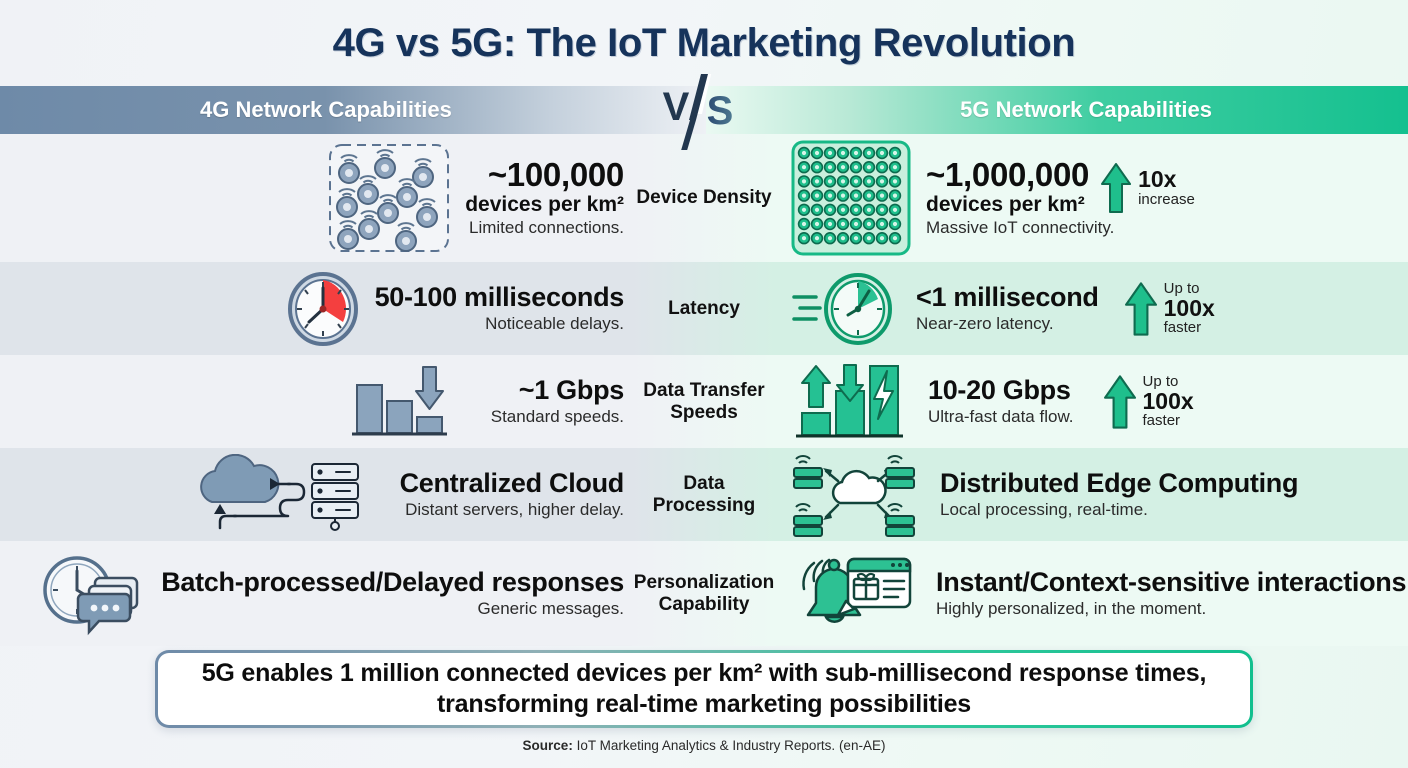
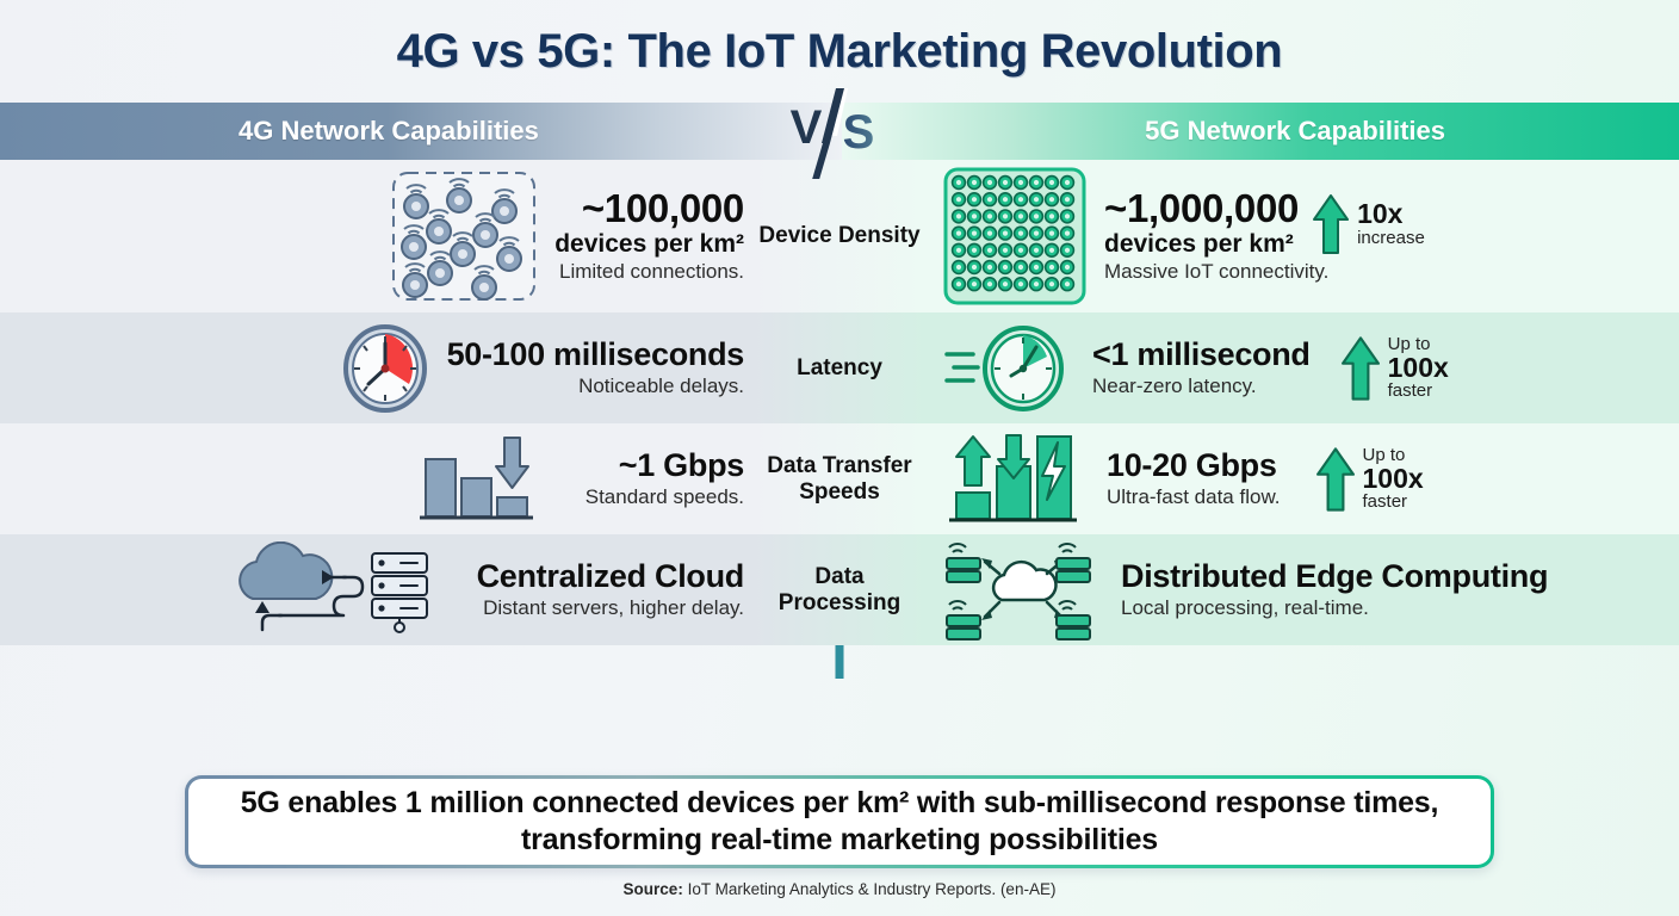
  4G vs 5G: The IoT Marketing Revolution
  4G Network Capabilities
  5G Network Capabilities
  V
  S
  ~100,000
  devices per km²
  Limited connections.
  Device Density
  ~1,000,000
  devices per km²
  10x
  increase
  Massive IoT connectivity.
  50-100 milliseconds
  Noticeable delays.
  Latency
  <1 millisecond
  Near-zero latency.
  Up to
  100x
  faster
  ~1 Gbps
  Standard speeds.
  Data Transfer Speeds
  10-20 Gbps
  Ultra-fast data flow.
  Up to
  100x
  faster
  Centralized Cloud
  Distant servers, higher delay.
  Data Processing
  Distributed Edge Computing
  Local processing, real-time.
- Batch-processed/Delayed responses
- Generic messages.
- Personalization Capability
- Instant/Context-sensitive interactions
- Highly personalized, in the moment.
  5G enables 1 million connected devices per km² with sub-millisecond response times, transforming real-time marketing possibilities
  Source: IoT Marketing Analytics & Industry Reports. (en-AE)
